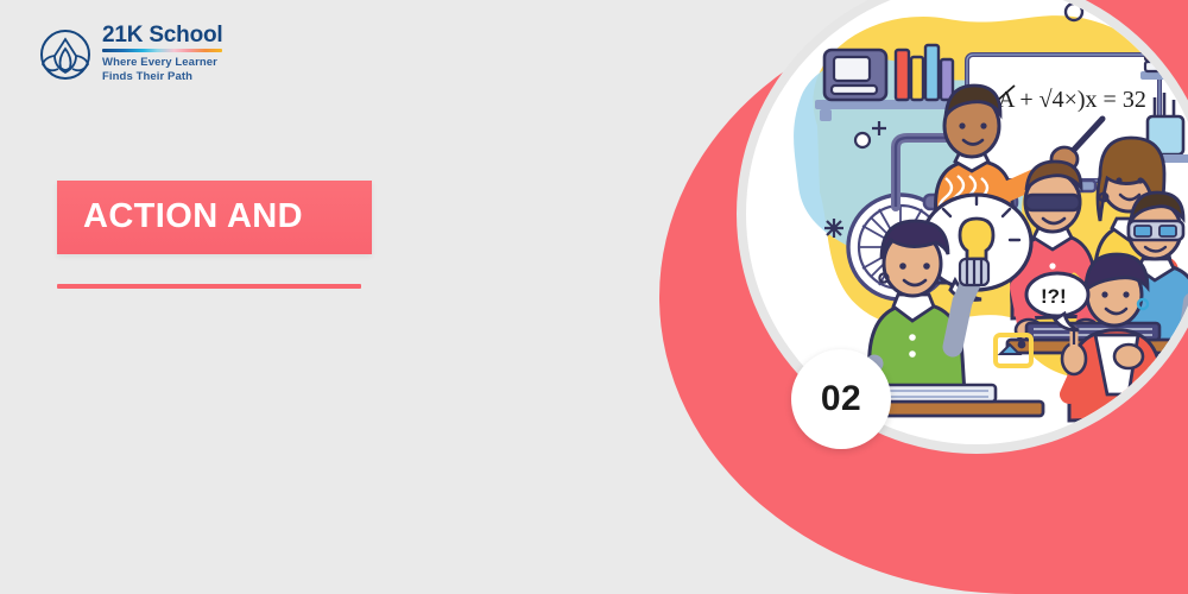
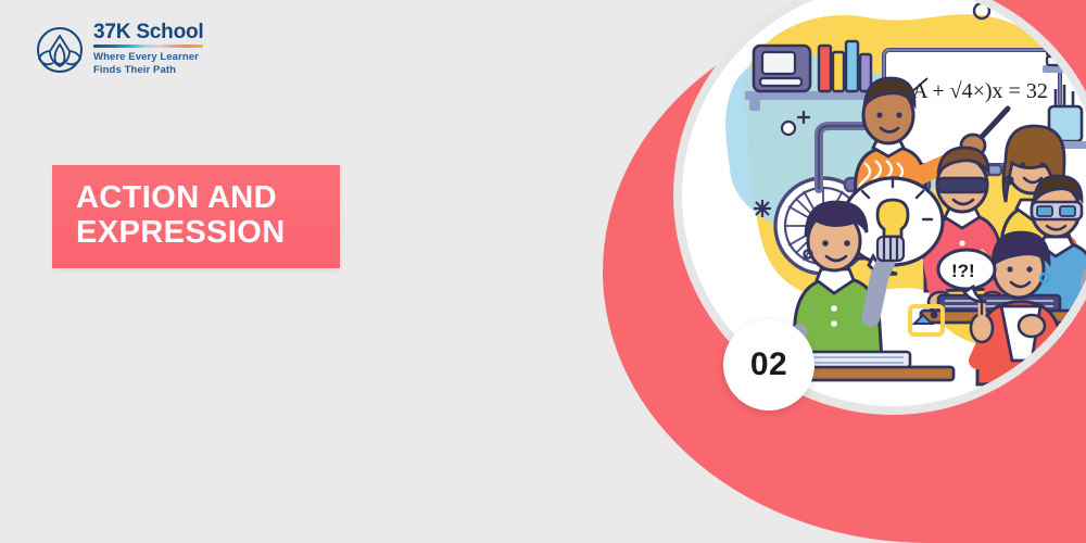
  A + √4×)x = 32
  !?!
  02
- 21K School
+ 37K School
  Where Every Learner
  Finds Their Path
  ACTION AND
+ EXPRESSION
